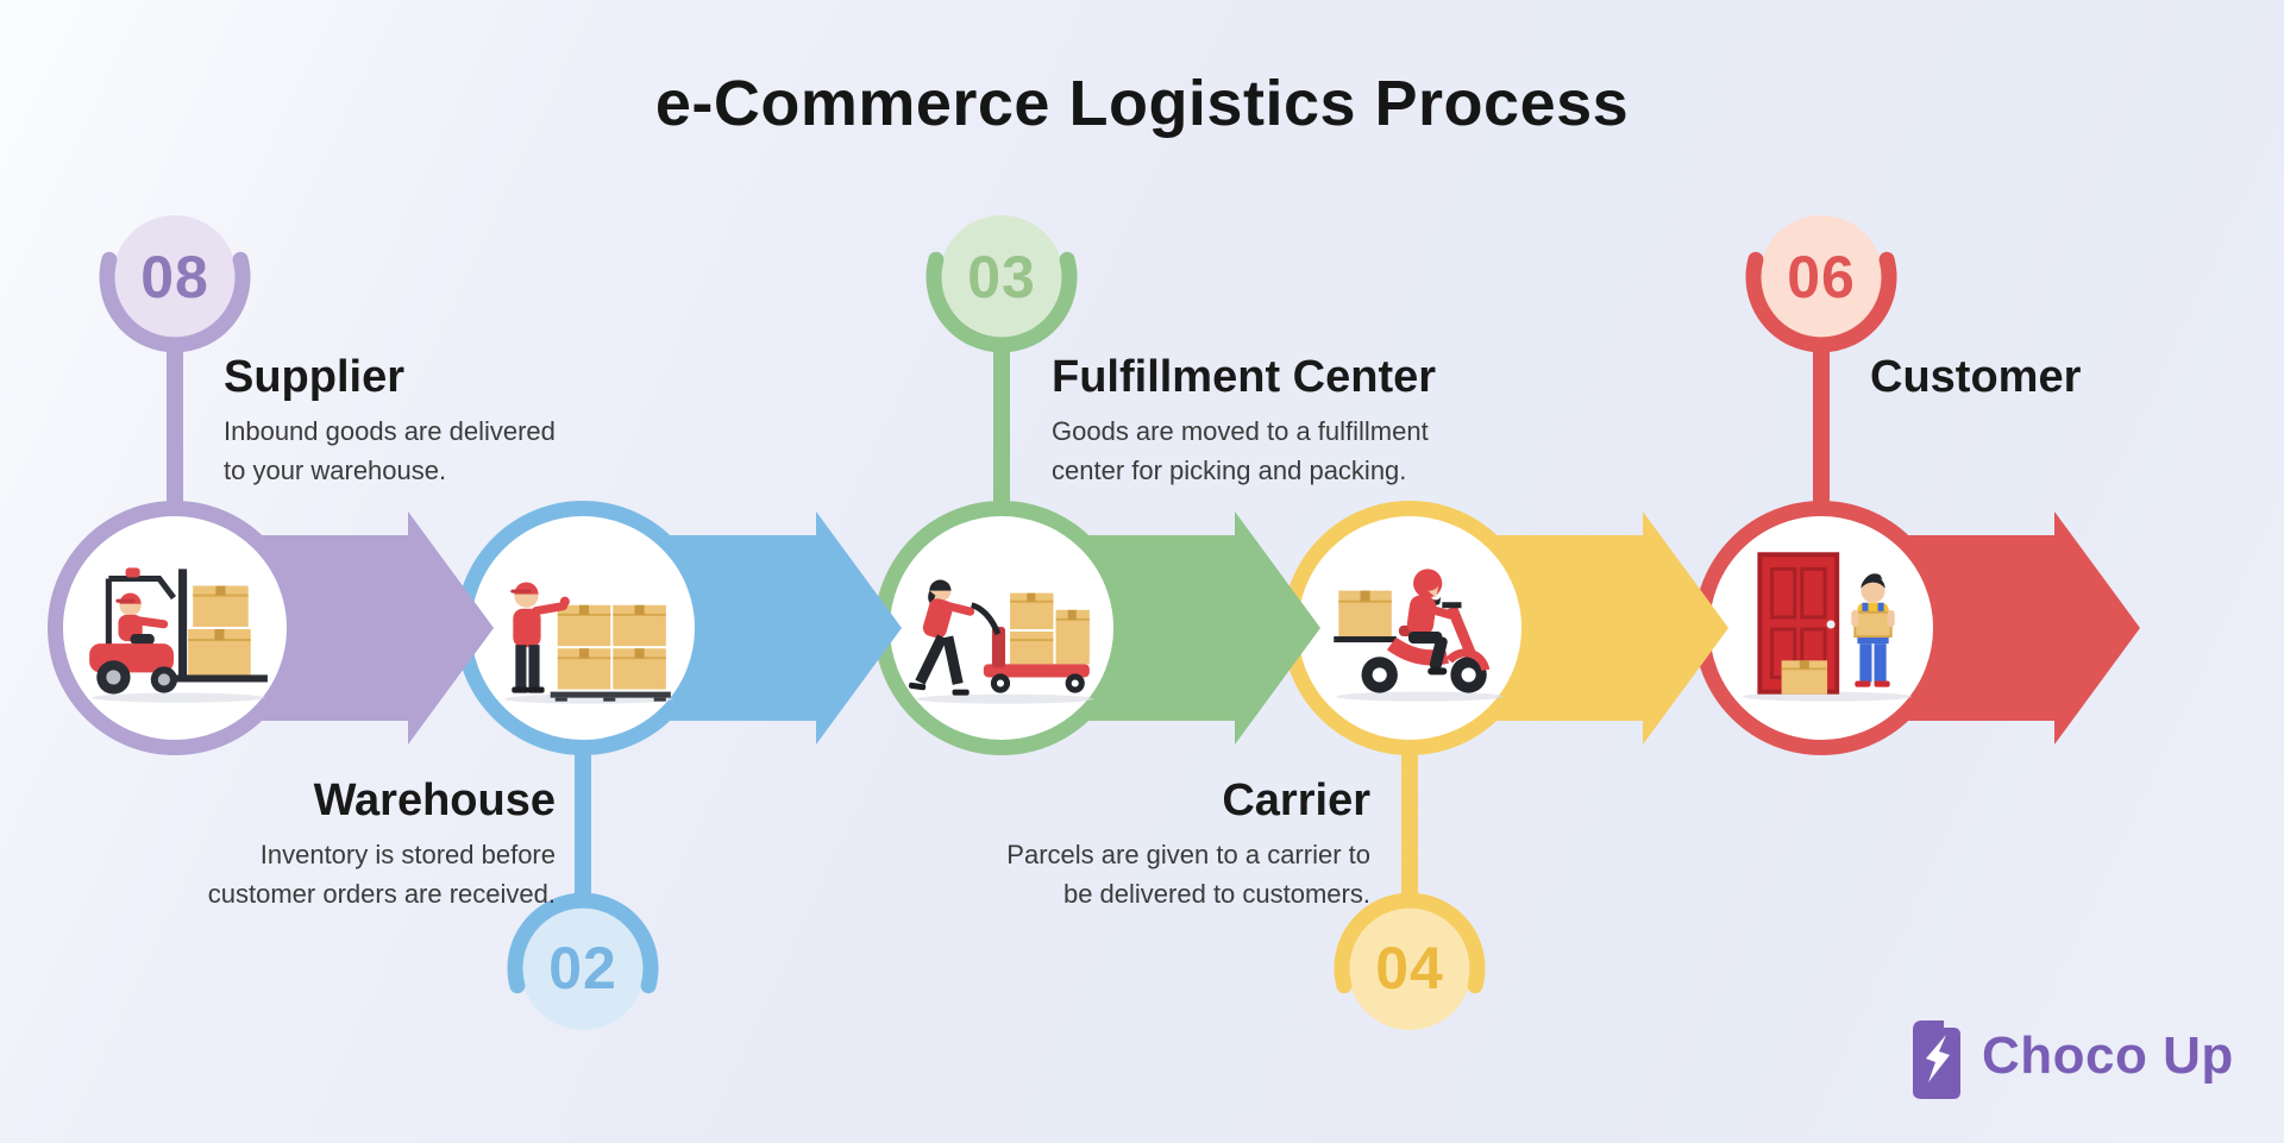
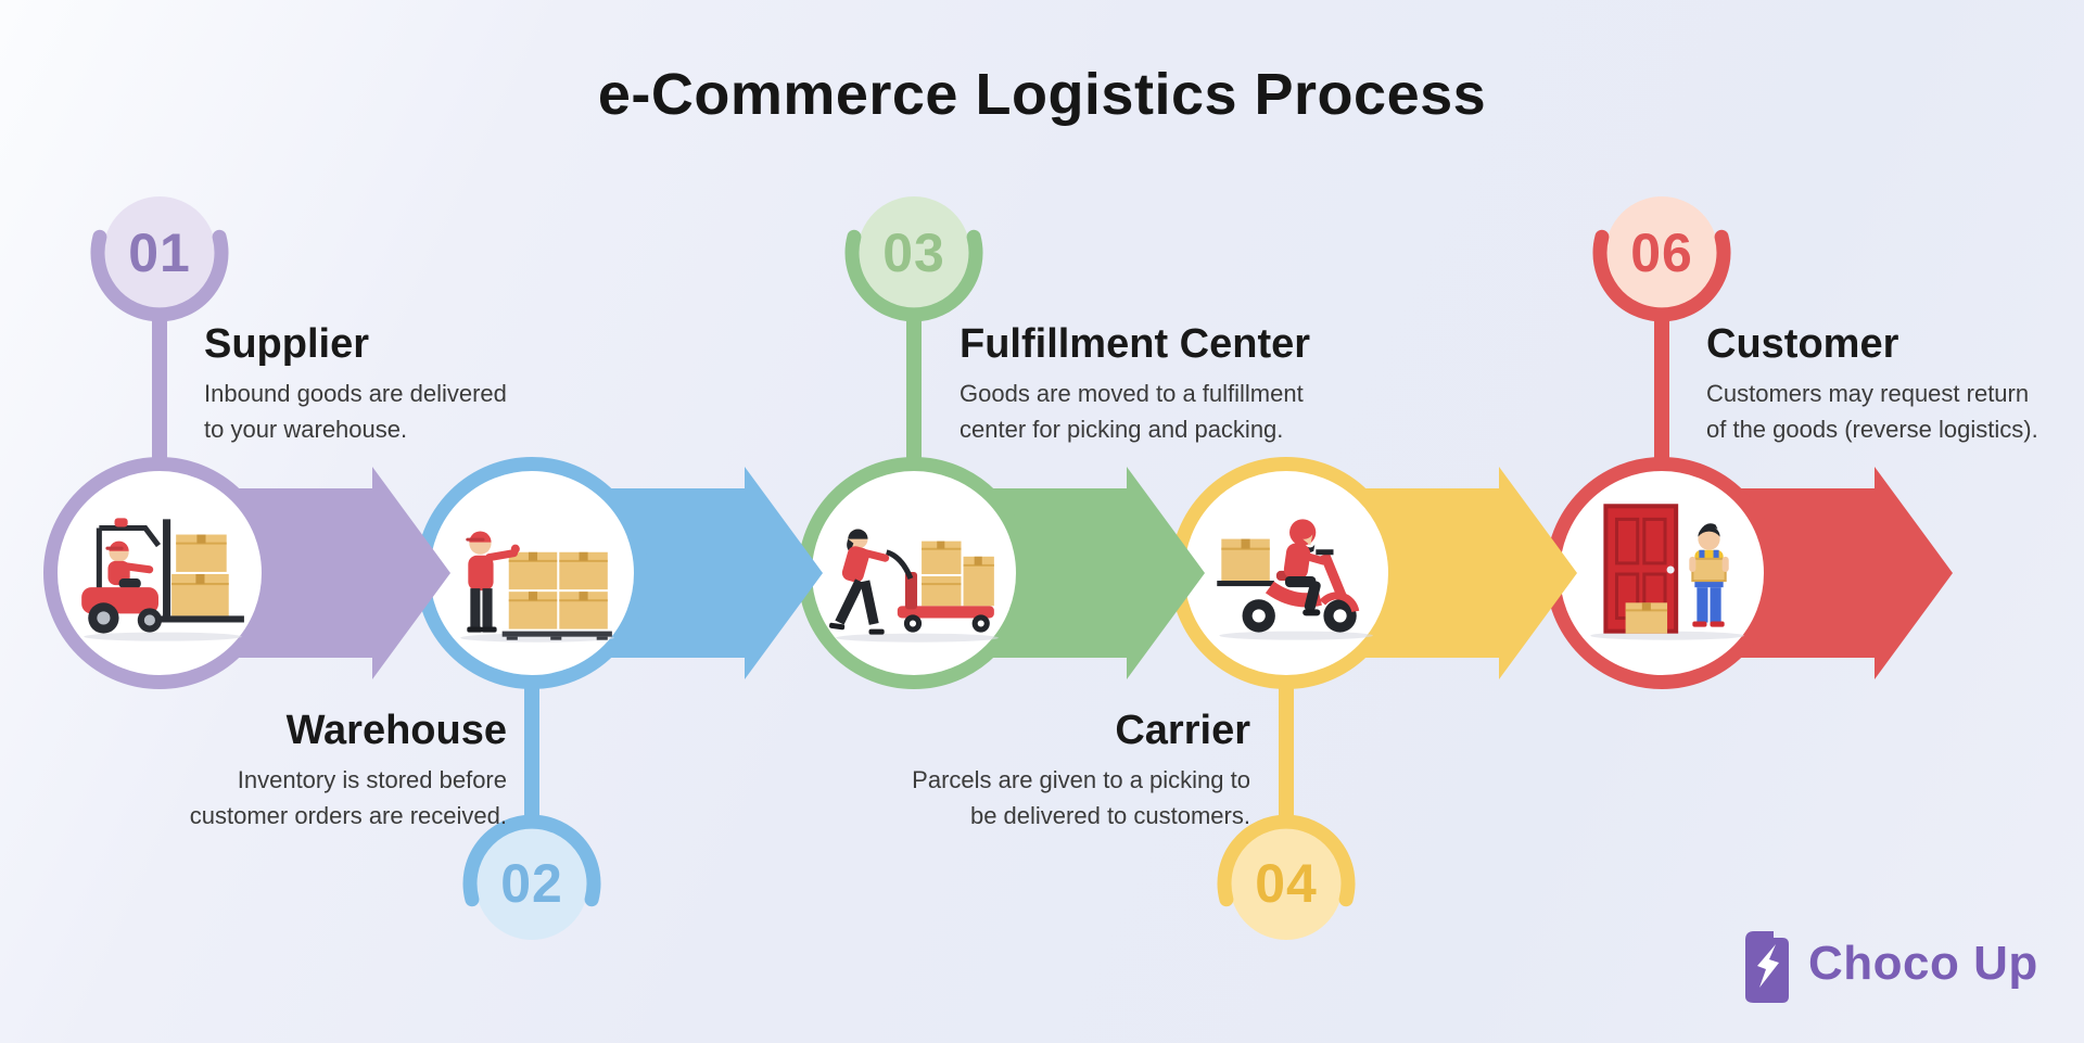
  e-Commerce Logistics Process
- 08
+ 01
  Supplier
  Inbound goods are delivered
  to your warehouse.
  02
  Warehouse
  Inventory is stored before
  customer orders are received.
  03
  Fulfillment Center
  Goods are moved to a fulfillment
  center for picking and packing.
  04
  Carrier
- Parcels are given to a carrier to
+ Parcels are given to a picking to
  be delivered to customers.
  06
  Customer
+ Customers may request return
+ of the goods (reverse logistics).
  Choco Up
